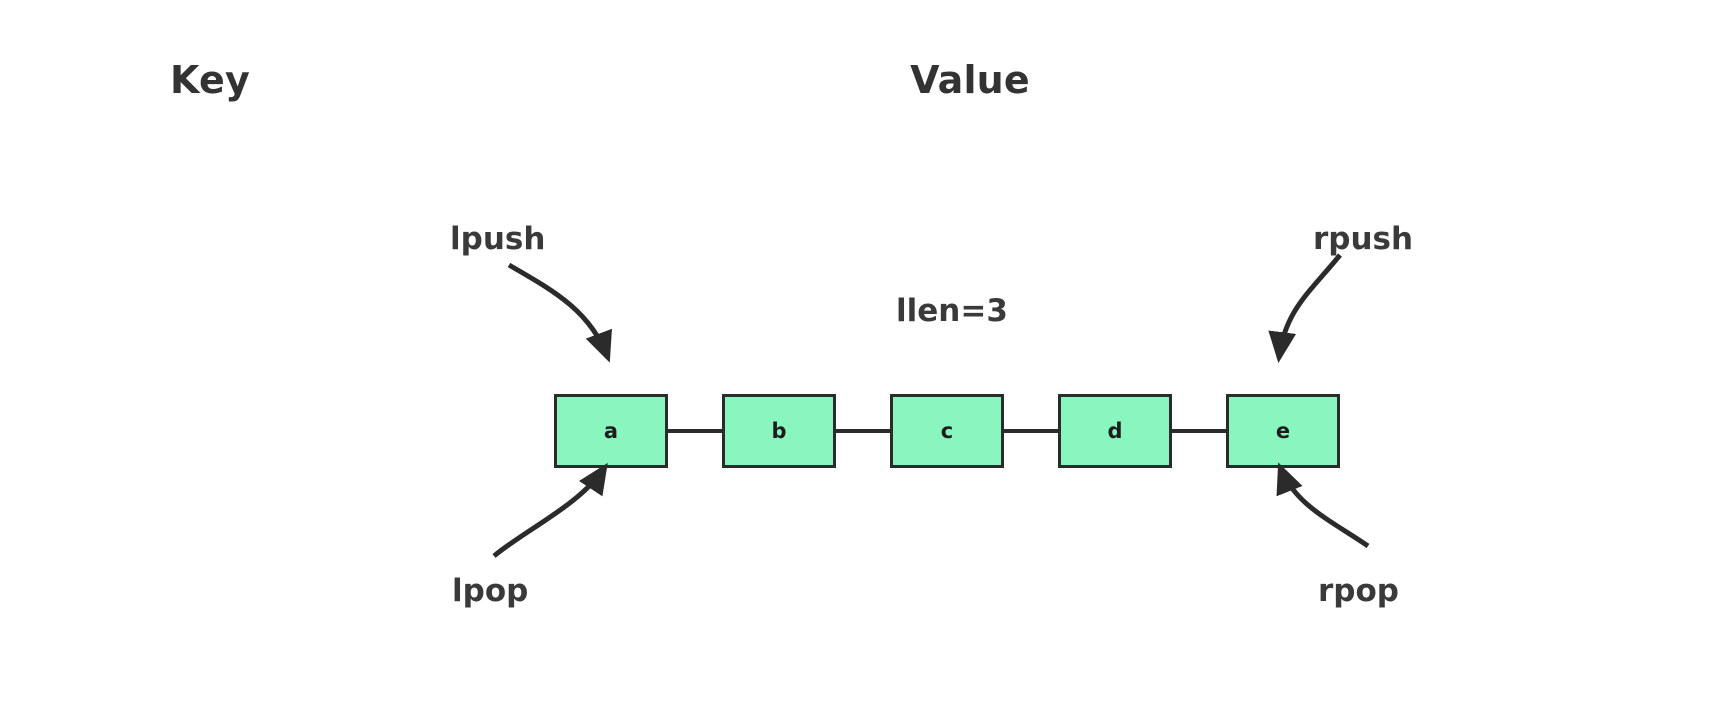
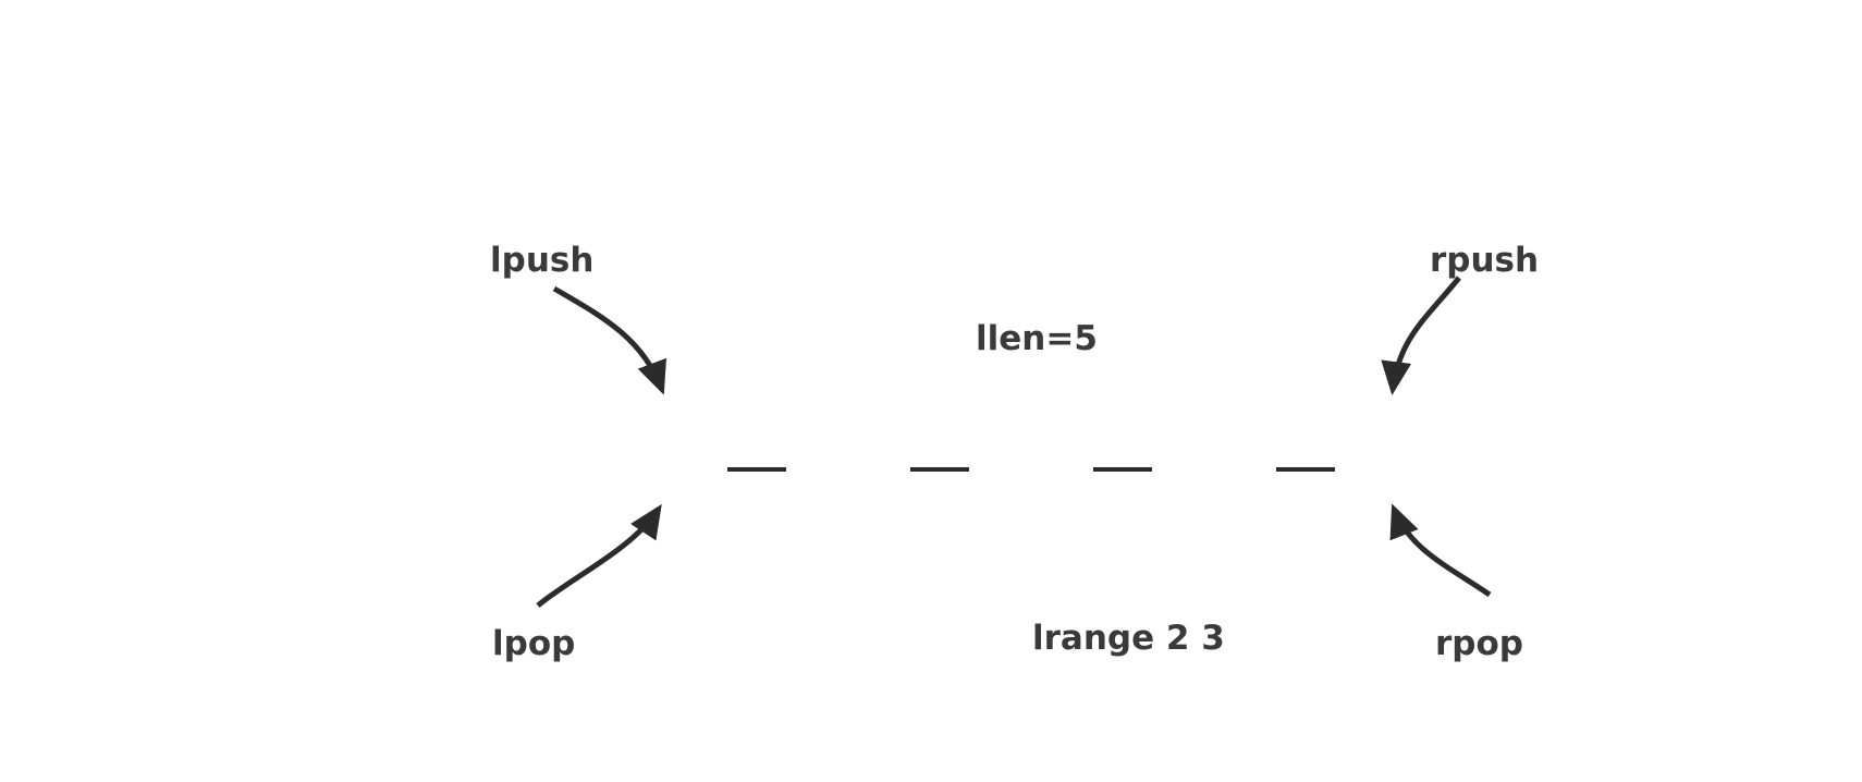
- Key
- Value
- a
- b
- c
- d
- e
  lpush
  rpush
  lpop
  rpop
- llen=3
+ llen=5
+ lrange 2 3
